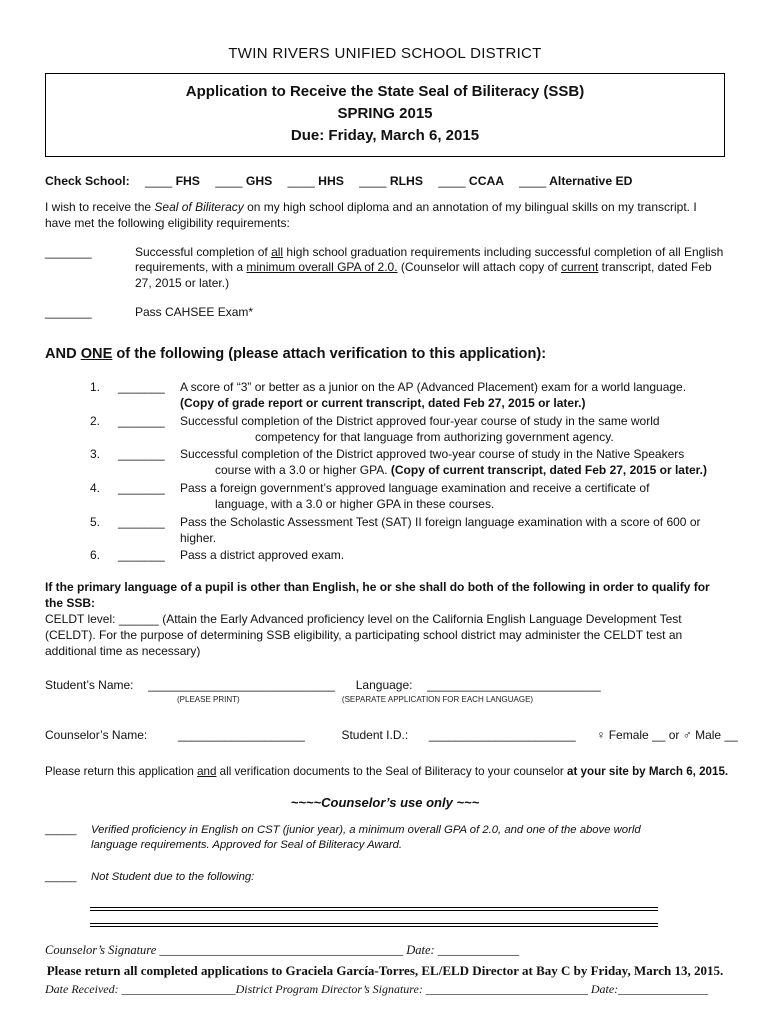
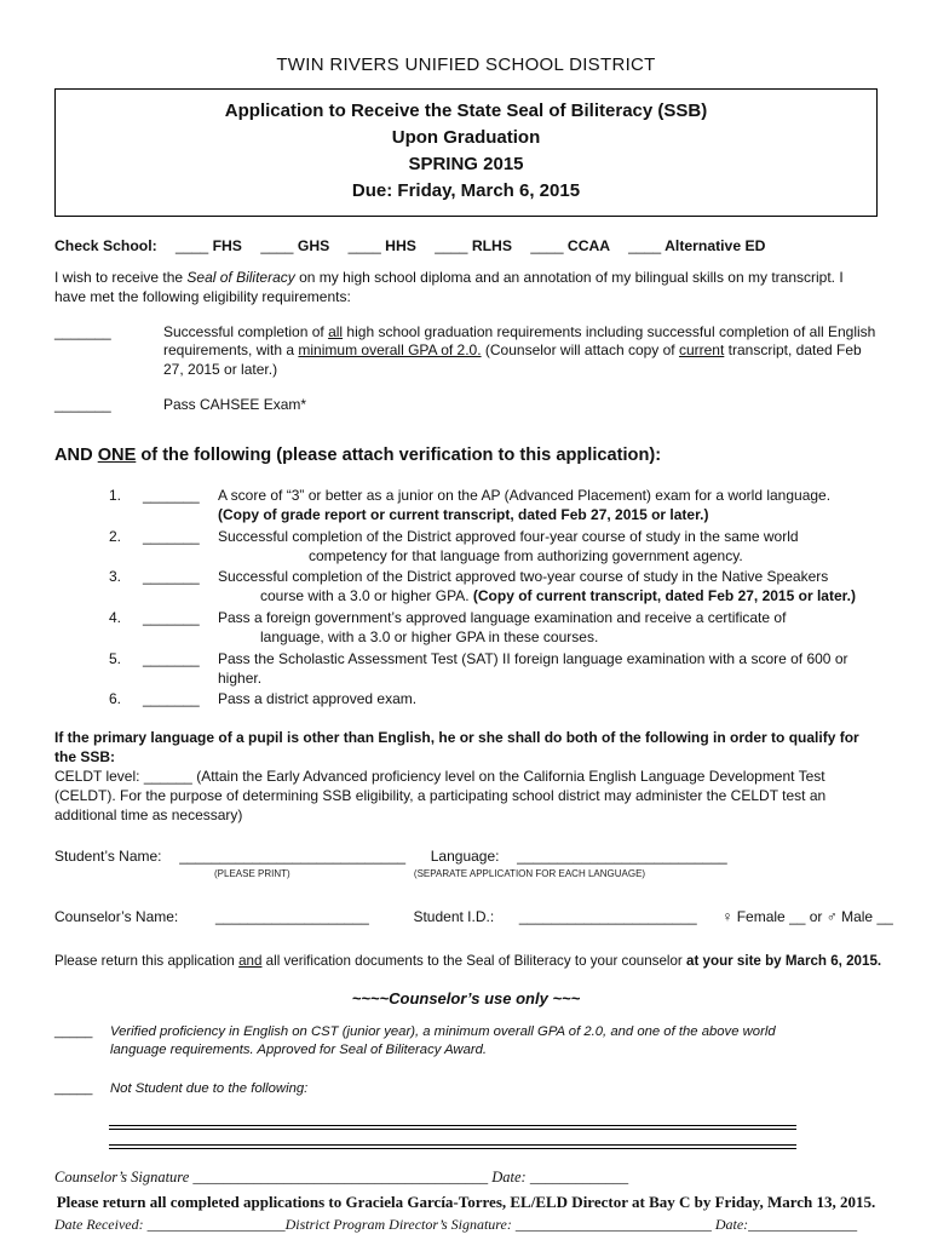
  TWIN RIVERS UNIFIED SCHOOL DISTRICT
  Application to Receive the State Seal of Biliteracy (SSB)
+ Upon Graduation
  SPRING 2015
  Due: Friday, March 6, 2015
  Check School: ____ FHS ____ GHS ____ HHS ____ RLHS ____ CCAA ____ Alternative ED
  I wish to receive the Seal of Biliteracy on my high school diploma and an annotation of my bilingual skills on my transcript. I have met the following eligibility requirements:
  _______
  Successful completion of all high school graduation requirements including successful completion of all English requirements, with a minimum overall GPA of 2.0. (Counselor will attach copy of current transcript, dated Feb 27, 2015 or later.)
  _______
  Pass CAHSEE Exam*
  AND ONE of the following (please attach verification to this application):
  1.
  _______
  A score of “3” or better as a junior on the AP (Advanced Placement) exam for a world language.
  (Copy of grade report or current transcript, dated Feb 27, 2015 or later.)
  2.
  _______
  Successful completion of the District approved four-year course of study in the same world
  competency for that language from authorizing government agency.
  3.
  _______
  Successful completion of the District approved two-year course of study in the Native Speakers
  course with a 3.0 or higher GPA. (Copy of current transcript, dated Feb 27, 2015 or later.)
  4.
  _______
  Pass a foreign government’s approved language examination and receive a certificate of
  language, with a 3.0 or higher GPA in these courses.
  5.
  _______
  Pass the Scholastic Assessment Test (SAT) II foreign language examination with a score of 600 or higher.
  6.
  _______
  Pass a district approved exam.
  If the primary language of a pupil is other than English, he or she shall do both of the following in order to qualify for the SSB:
  CELDT level: ______ (Attain the Early Advanced proficiency level on the California English Language Development Test (CELDT). For the purpose of determining SSB eligibility, a participating school district may administer the CELDT test an additional time as necessary)
  Student’s Name: ____________________________ Language: __________________________
  (PLEASE PRINT) (SEPARATE APPLICATION FOR EACH LANGUAGE)
  Counselor’s Name: ___________________ Student I.D.: ______________________ ♀ Female __ or ♂ Male __
  Please return this application and all verification documents to the Seal of Biliteracy to your counselor at your site by March 6, 2015.
  ~~~~Counselor’s use only ~~~
  _____
  Verified proficiency in English on CST (junior year), a minimum overall GPA of 2.0, and one of the above world language requirements. Approved for Seal of Biliteracy Award.
  _____
  Not Student due to the following:
  Counselor’s Signature _______________________________________ Date: _____________
  Please return all completed applications to Graciela García-Torres, EL/ELD Director at Bay C by Friday, March 13, 2015.
  Date Received: ___________________District Program Director’s Signature: ___________________________ Date:_______________
